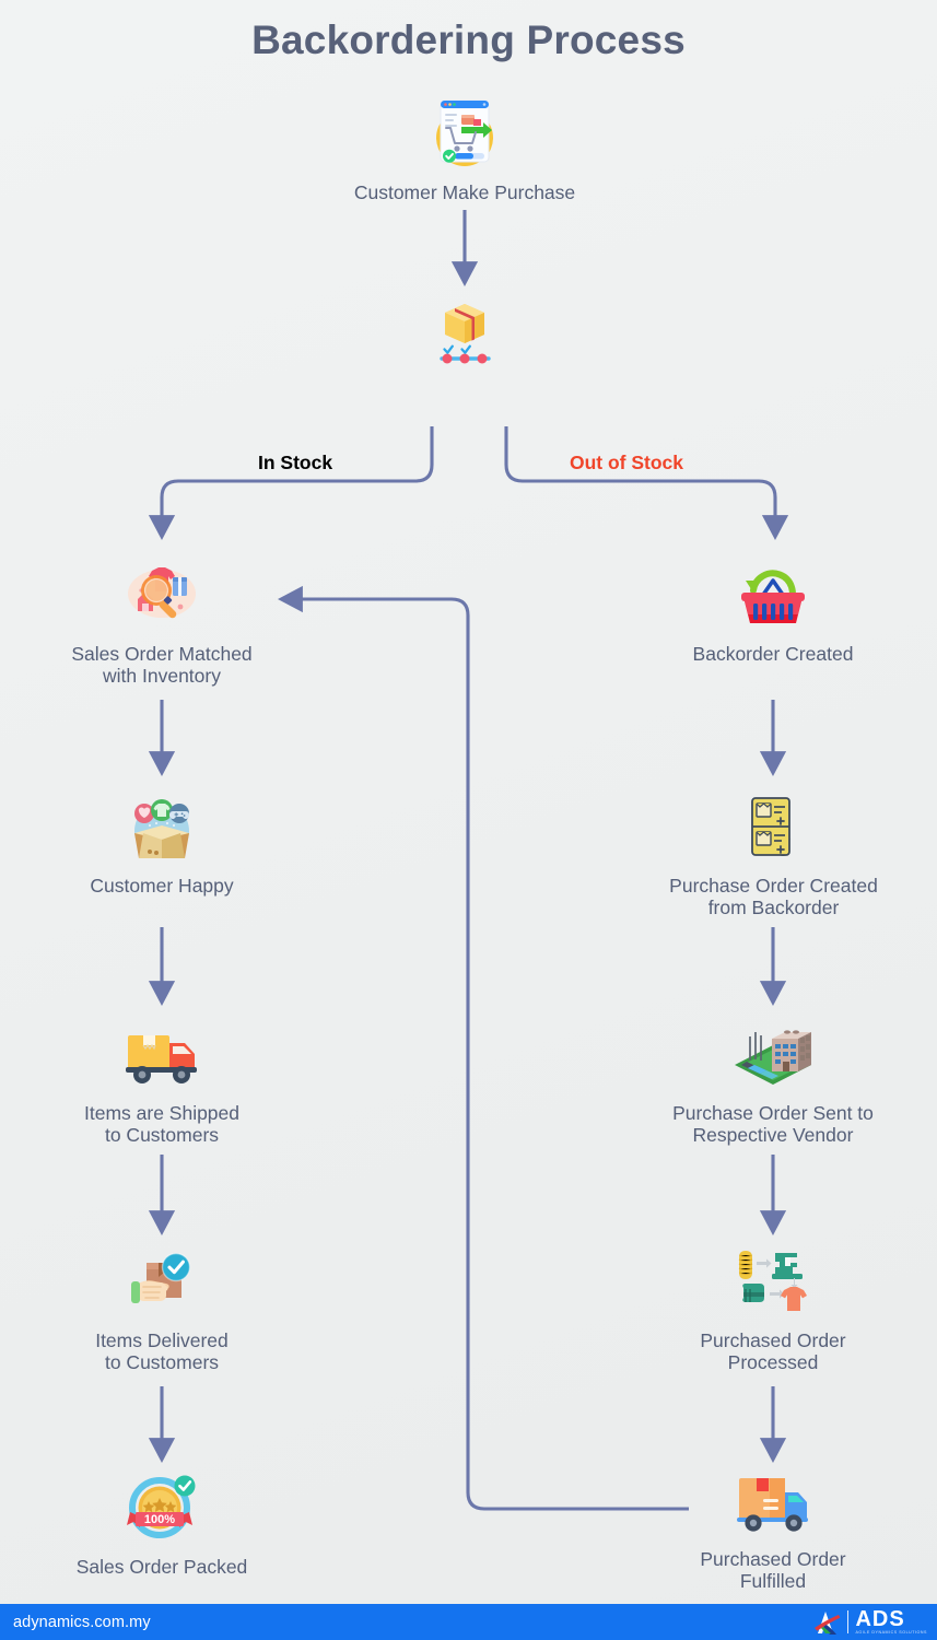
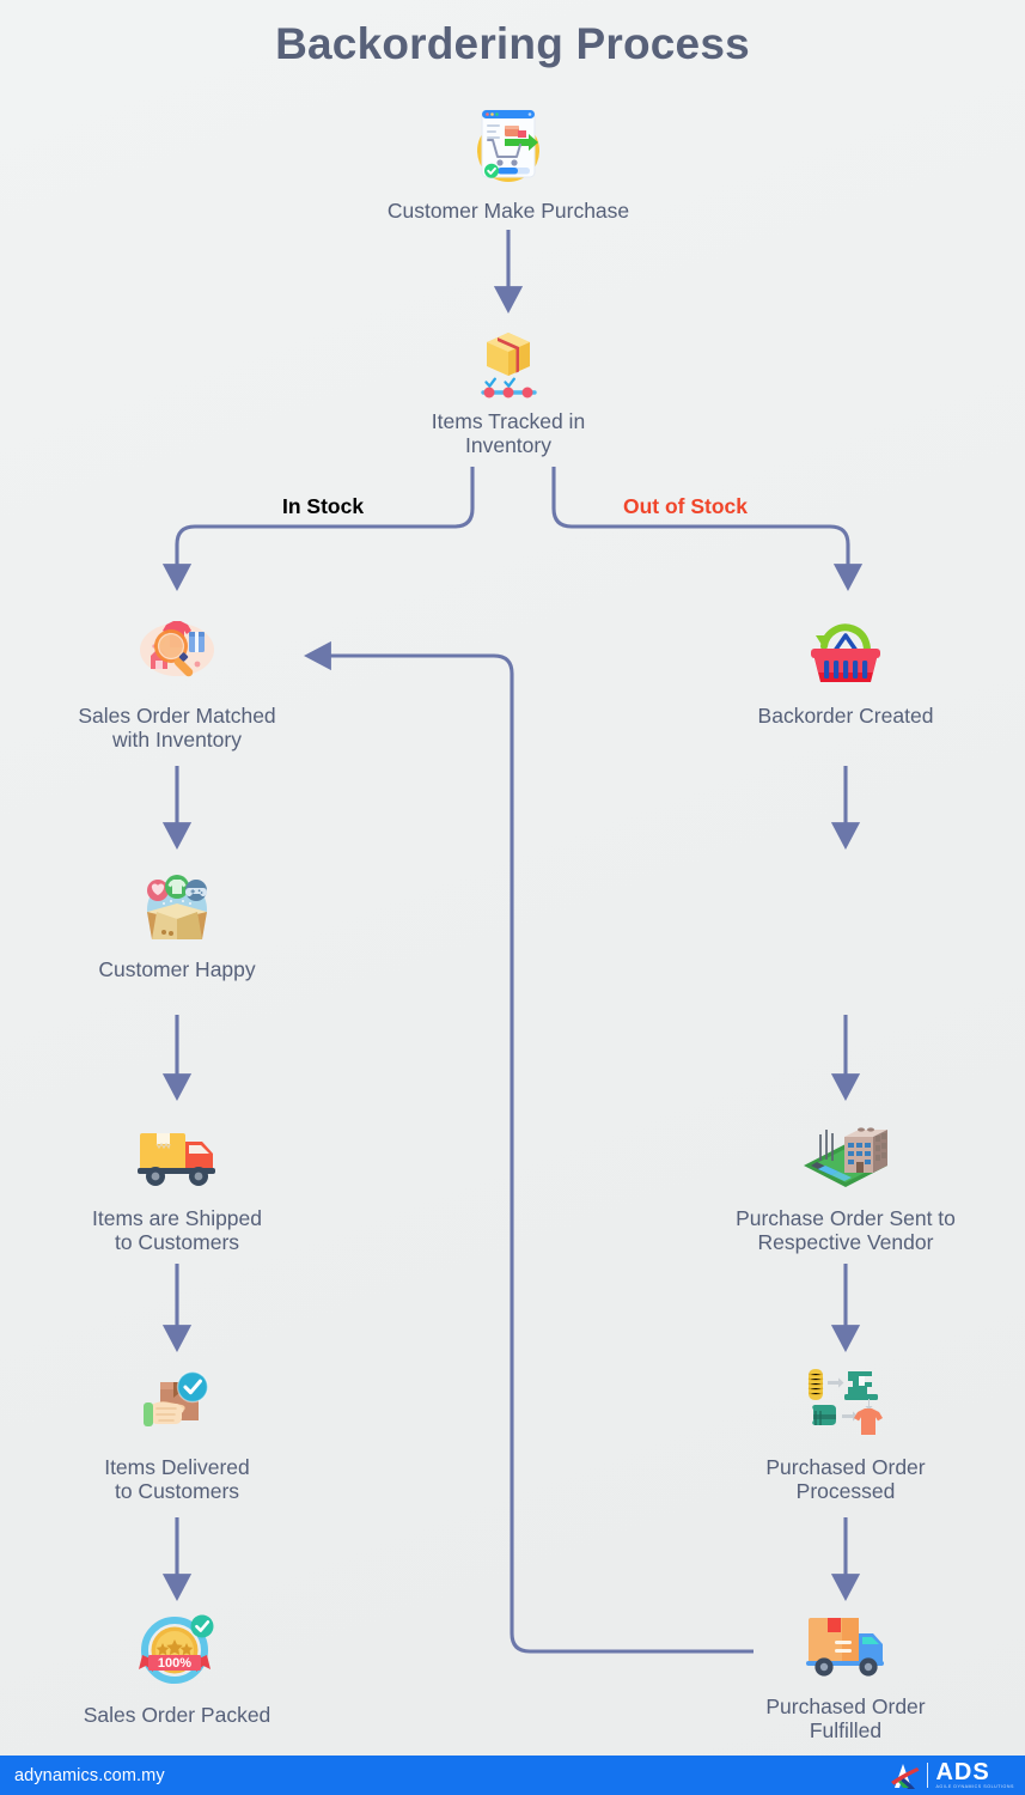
  Backordering Process
  In Stock
  Out of Stock
  Customer Make Purchase
+ Items Tracked in
+ Inventory
  Sales Order Matched
  with Inventory
  Customer Happy
  Items are Shipped
  to Customers
  Items Delivered
  to Customers
  100%
  Sales Order Packed
  Backorder Created
- Purchase Order Created
- from Backorder
  Purchase Order Sent to
  Respective Vendor
  Purchased Order
  Processed
  Purchased Order
  Fulfilled
  adynamics.com.my
  ADS
